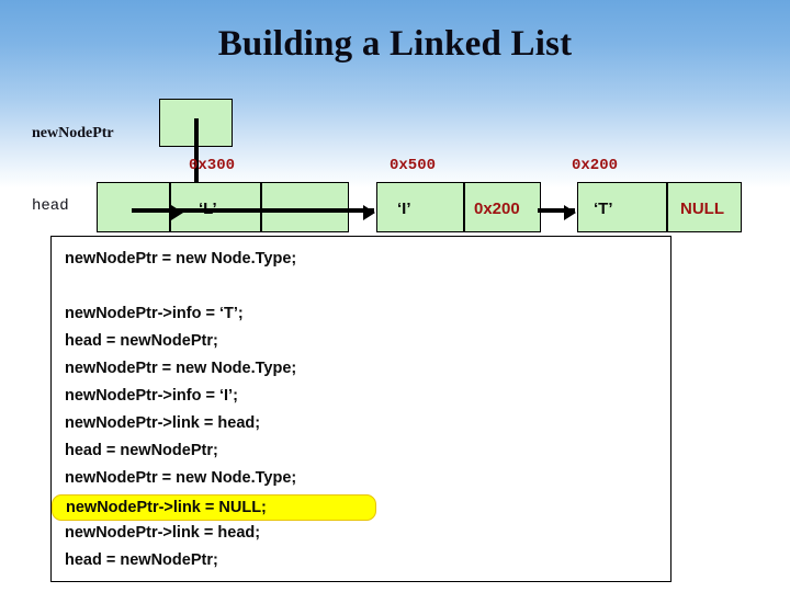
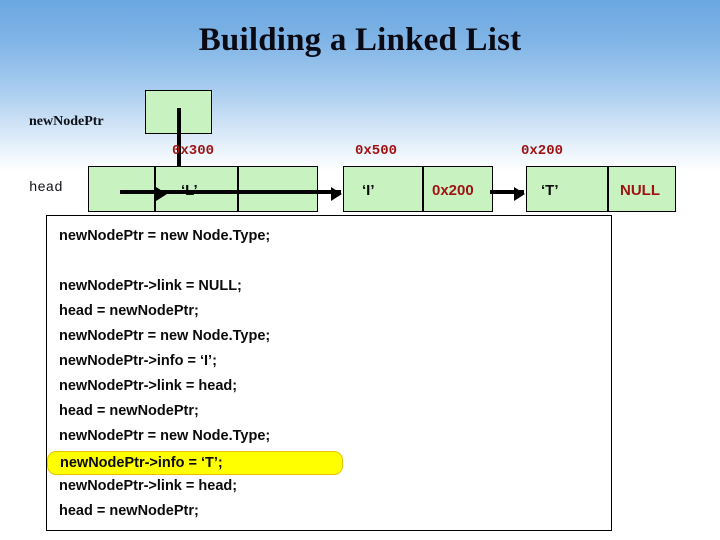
  Building a Linked List
  newNodePtr
  0x300
  0x500
  0x200
  head
  ‘L’
  ‘I’
  0x200
  ‘T’
  NULL
  newNodePtr = new Node.Type;
- newNodePtr->info = ‘T’;
+ newNodePtr->link = NULL;
  head = newNodePtr;
  newNodePtr = new Node.Type;
  newNodePtr->info = ‘I’;
  newNodePtr->link = head;
  head = newNodePtr;
  newNodePtr = new Node.Type;
- newNodePtr->link = NULL;
+ newNodePtr->info = ‘T’;
  newNodePtr->link = head;
  head = newNodePtr;
